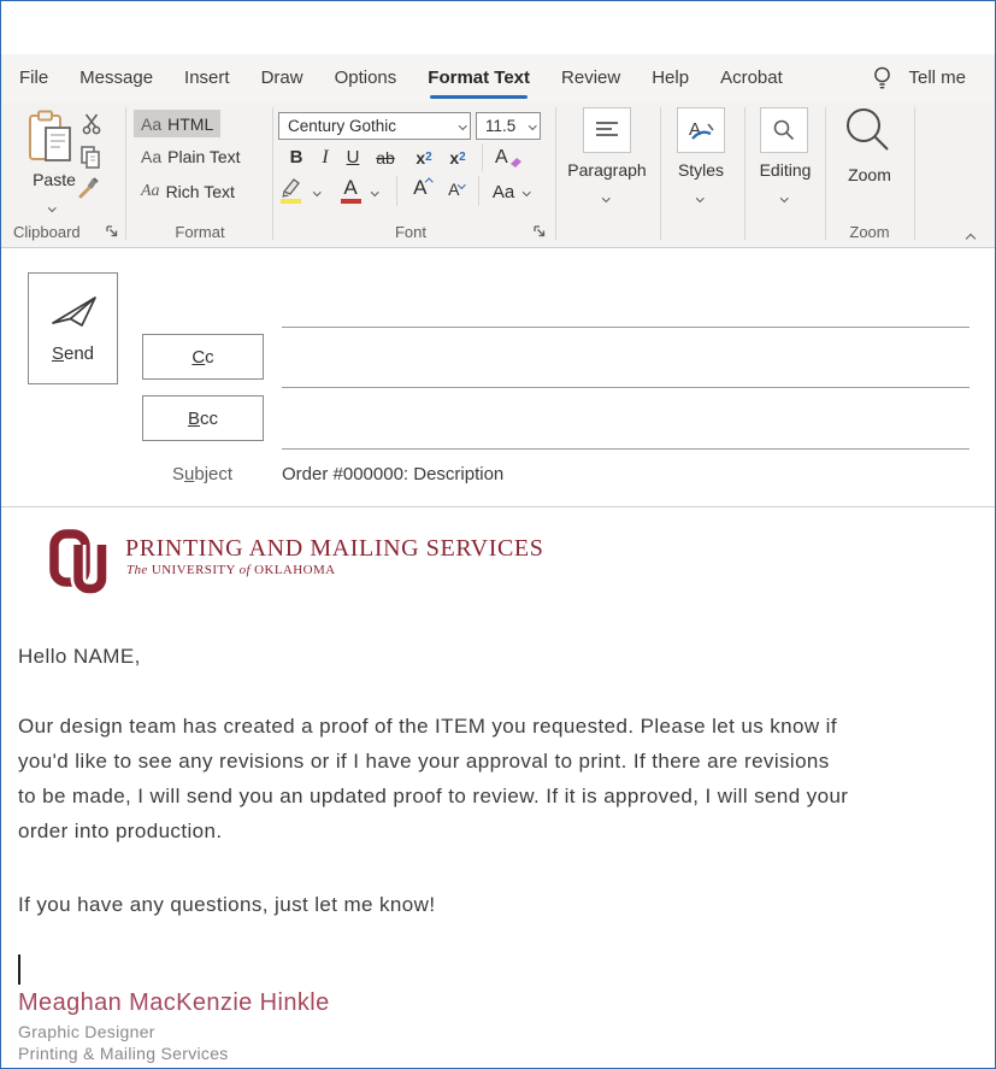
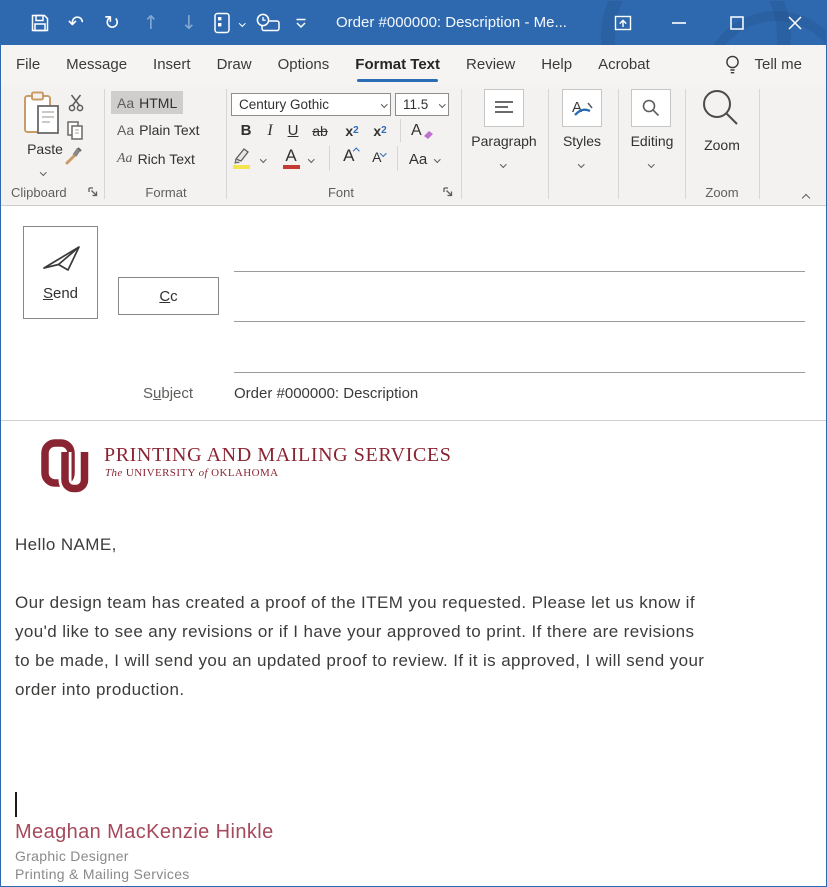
+ ↶
+ ↻
+ ↑
+ ↓
+ Order #000000: Description - Me...
  File
  Message
  Insert
  Draw
  Options
  Format Text
  Review
  Help
  Acrobat
  Tell me
  Paste
  Aa
  HTML
  Aa
  Plain Text
  Aa
  Rich Text
  Century Gothic
  11.5
  B
  I
  U
  ab
  x
  2
  x
  2
  A
  A
  A
  A
  Aa
  Paragraph
  A
  Styles
  Editing
  Zoom
  Clipboard
  Format
  Font
  Zoom
  Send
  Cc
- Bcc
  Subject
  Order #000000: Description
  PRINTING AND MAILING SERVICES
  The UNIVERSITY of OKLAHOMA
  Hello NAME,
- Our design team has created a proof of the ITEM you requested. Please let us know if you'd like to see any revisions or if I have your approval to print. If there are revisions to be made, I will send you an updated proof to review. If it is approved, I will send your order into production.
+ Our design team has created a proof of the ITEM you requested. Please let us know if you'd like to see any revisions or if I have your approved to print. If there are revisions to be made, I will send you an updated proof to review. If it is approved, I will send your order into production.
- If you have any questions, just let me know!
  Meaghan MacKenzie Hinkle
  Graphic Designer
  Printing & Mailing Services
